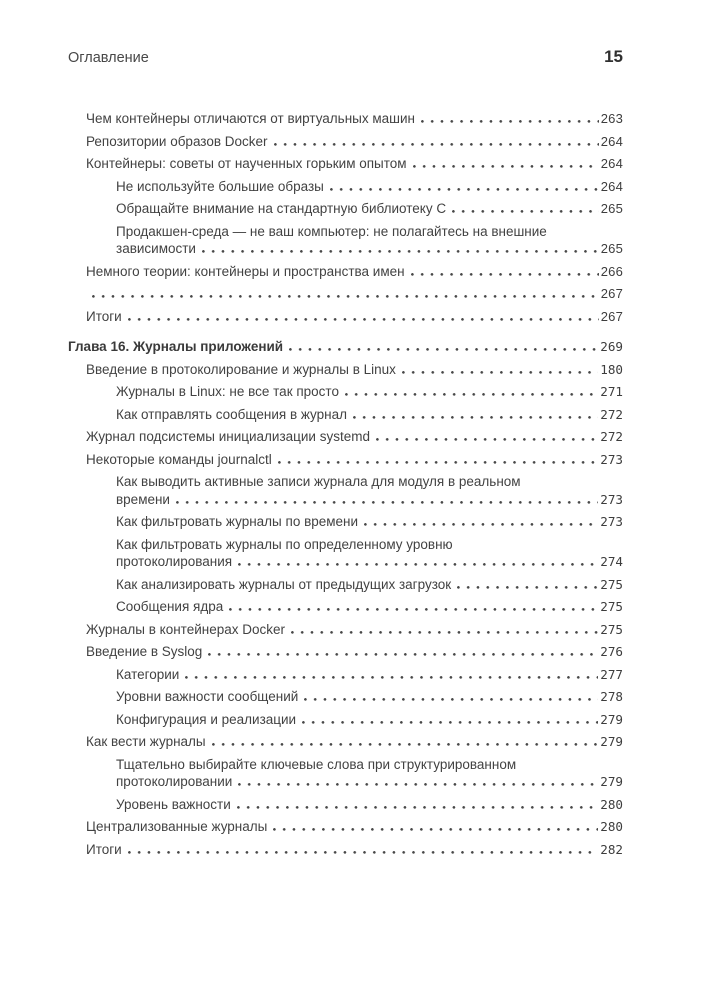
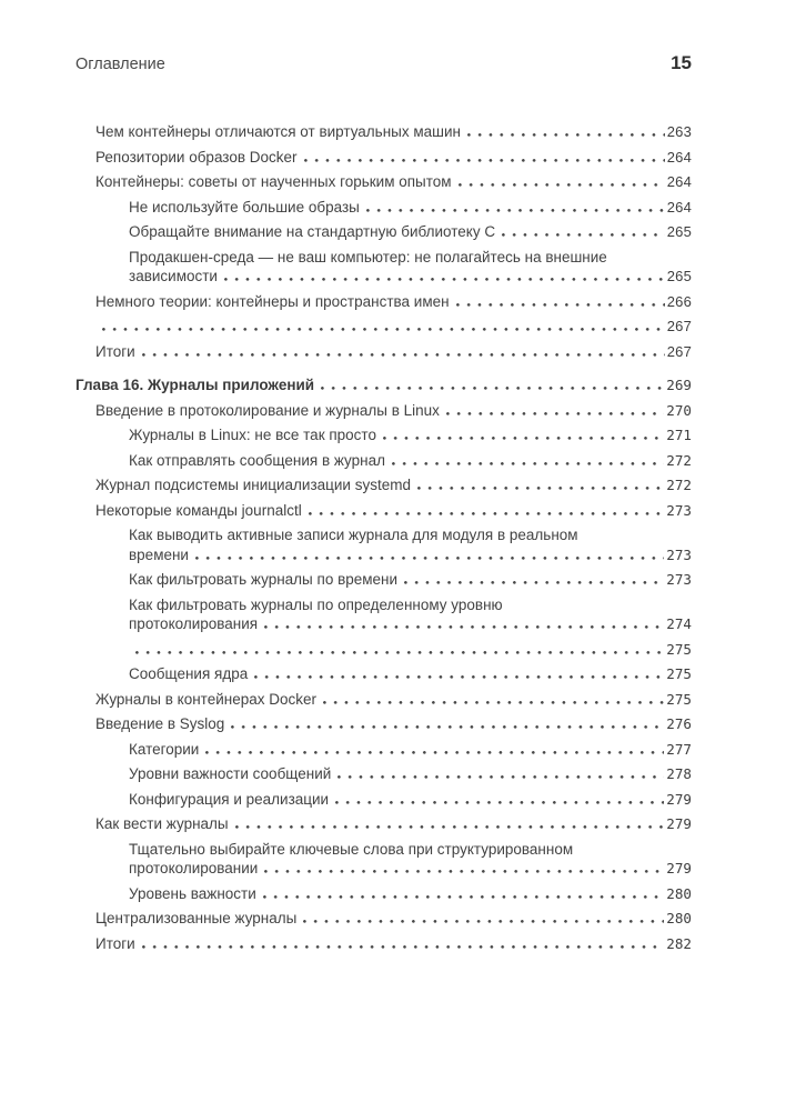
  Оглавление
  15
  Чем контейнеры отличаются от виртуальных машин
  263
  Репозитории образов Docker
  264
  Контейнеры: советы от наученных горьким опытом
  264
  Не используйте большие образы
  264
  Обращайте внимание на стандартную библиотеку C
  265
  Продакшен-среда — не ваш компьютер: не полагайтесь на внешние
  зависимости
  265
  Немного теории: контейнеры и пространства имен
  266
  267
  Итоги
  267
  Глава 16. Журналы приложений
  269
  Введение в протоколирование и журналы в Linux
- 180
+ 270
  Журналы в Linux: не все так просто
  271
  Как отправлять сообщения в журнал
  272
  Журнал подсистемы инициализации systemd
  272
  Некоторые команды journalctl
  273
  Как выводить активные записи журнала для модуля в реальном
  времени
  273
  Как фильтровать журналы по времени
  273
  Как фильтровать журналы по определенному уровню
  протоколирования
  274
- Как анализировать журналы от предыдущих загрузок
  275
  Сообщения ядра
  275
  Журналы в контейнерах Docker
  275
  Введение в Syslog
  276
  Категории
  277
  Уровни важности сообщений
  278
  Конфигурация и реализации
  279
  Как вести журналы
  279
  Тщательно выбирайте ключевые слова при структурированном
  протоколировании
  279
  Уровень важности
  280
  Централизованные журналы
  280
  Итоги
  282
